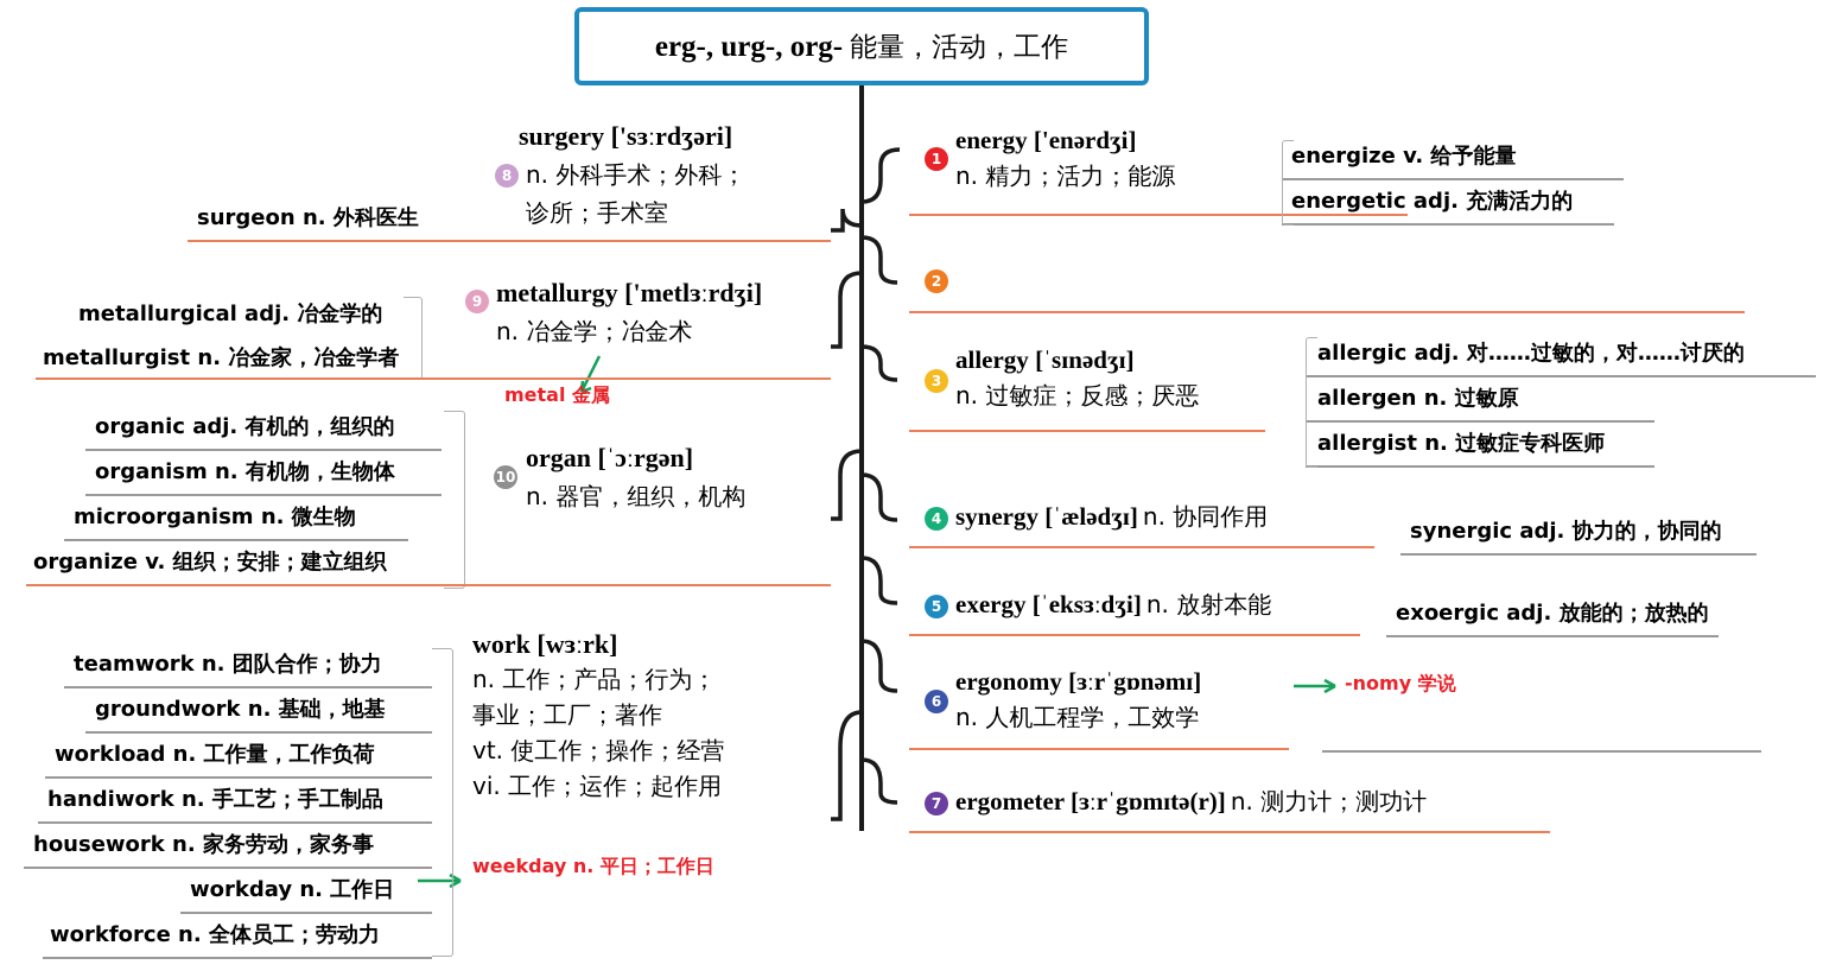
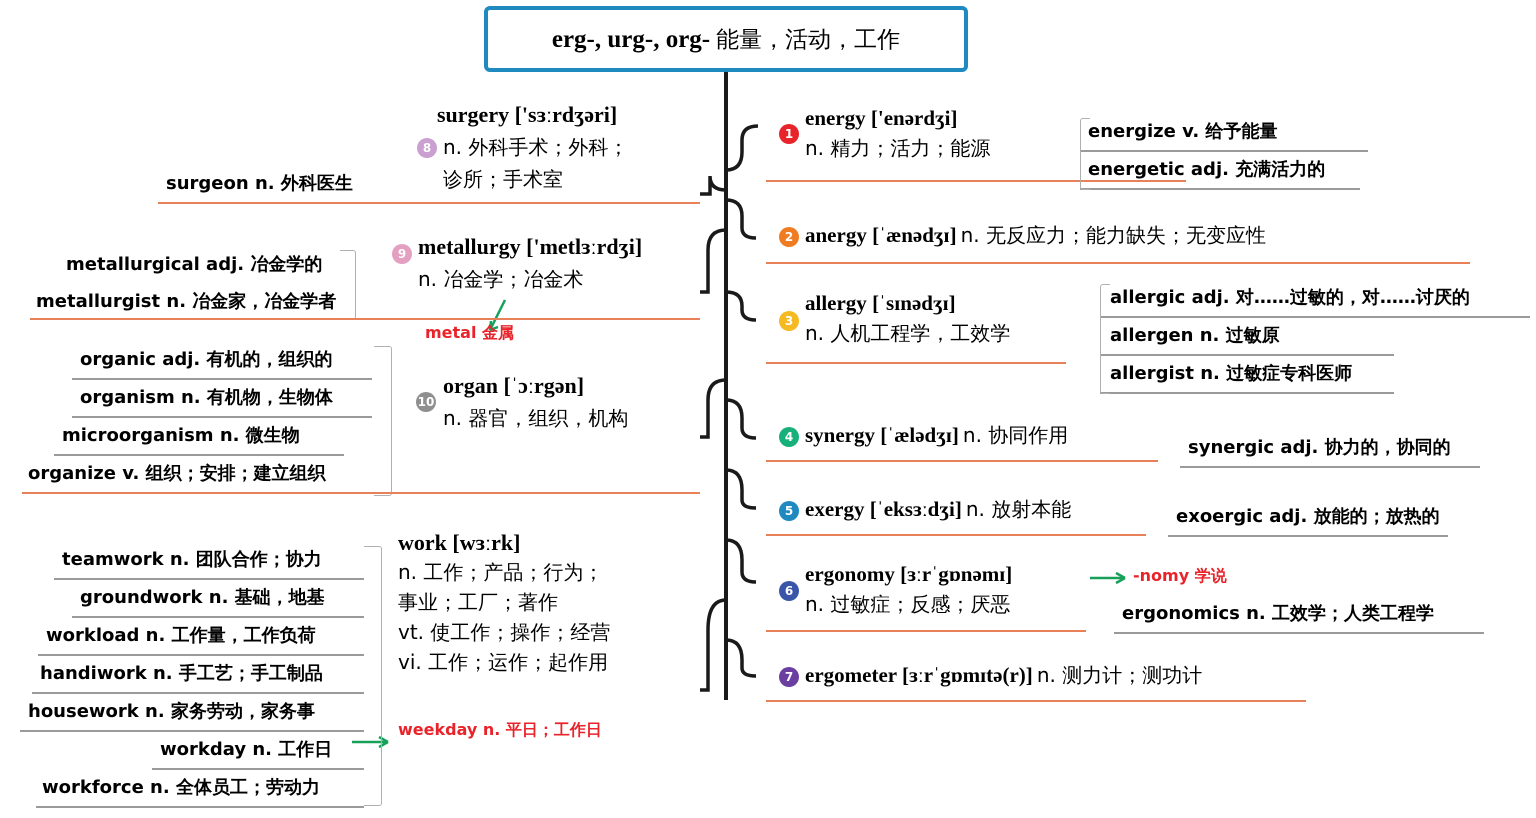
  erg-, urg-, org- 能量，活动，工作
  1
  energy ['enərdʒi]
  n. 精力；活力；能源
  energize v. 给予能量
  energetic adj. 充满活力的
  2
+ anergy [ˈænədʒɪ] n. 无反应力；能力缺失；无变应性
  3
  allergy [ˈsɪnədʒɪ]
- n. 过敏症；反感；厌恶
+ n. 人机工程学，工效学
  allergic adj. 对……过敏的，对……讨厌的
  allergen n. 过敏原
  allergist n. 过敏症专科医师
  4
  synergy [ˈælədʒɪ] n. 协同作用
  synergic adj. 协力的，协同的
  5
  exergy [ˈeksɜːdʒi] n. 放射本能
  exoergic adj. 放能的；放热的
  6
  ergonomy [ɜːrˈgɒnəmɪ]
- n. 人机工程学，工效学
+ n. 过敏症；反感；厌恶
  -nomy 学说
+ ergonomics n. 工效学；人类工程学
  7
  ergometer [ɜːrˈgɒmɪtə(r)] n. 测力计；测功计
  surgery ['sɜːrdʒəri]
  8
  n. 外科手术；外科；
  诊所；手术室
  surgeon n. 外科医生
  9
  metallurgy ['metlɜːrdʒi]
  n. 冶金学；冶金术
  metal 金属
  metallurgical adj. 冶金学的
  metallurgist n. 冶金家，冶金学者
  10
  organ [ˈɔːrgən]
  n. 器官，组织，机构
  organic adj. 有机的，组织的
  organism n. 有机物，生物体
  microorganism n. 微生物
  organize v. 组织；安排；建立组织
  work [wɜːrk]
  n. 工作；产品；行为；
  事业；工厂；著作
  vt. 使工作；操作；经营
  vi. 工作；运作；起作用
  weekday n. 平日；工作日
  teamwork n. 团队合作；协力
  groundwork n. 基础，地基
  workload n. 工作量，工作负荷
  handiwork n. 手工艺；手工制品
  housework n. 家务劳动，家务事
  workday n. 工作日
  workforce n. 全体员工；劳动力
